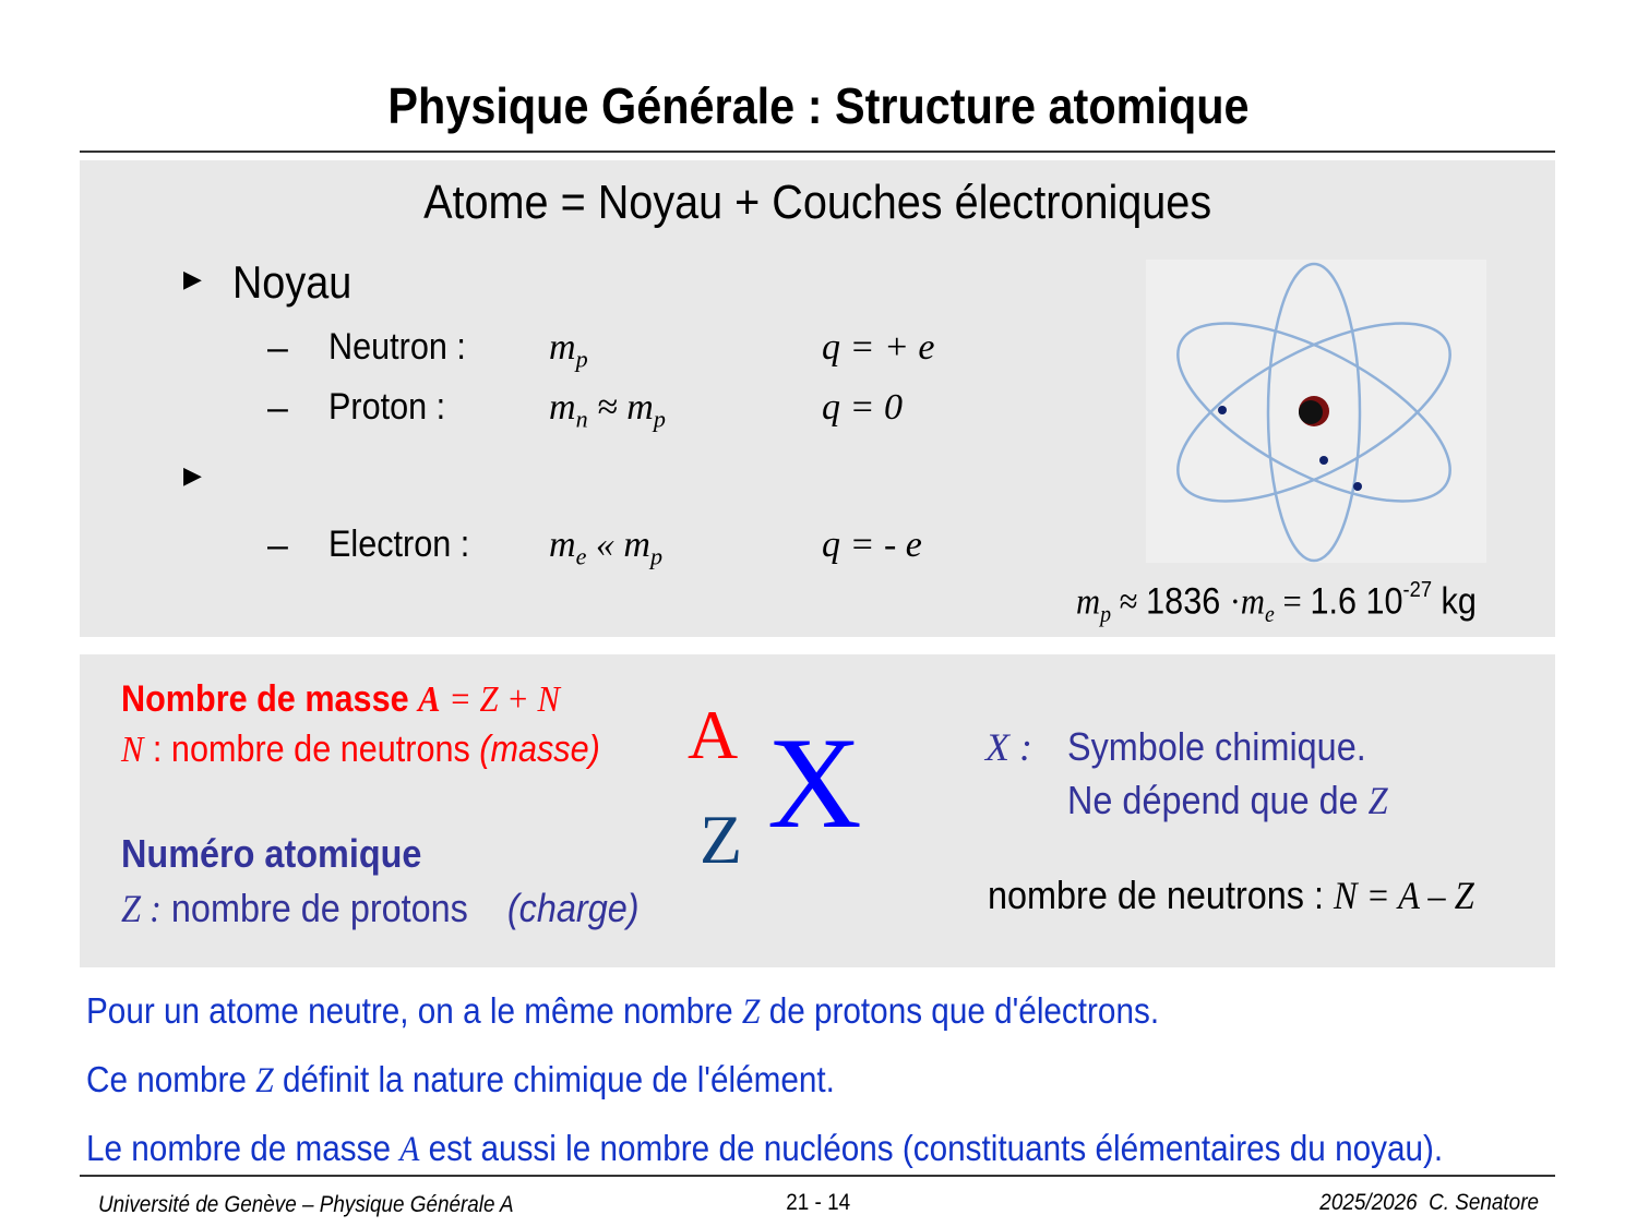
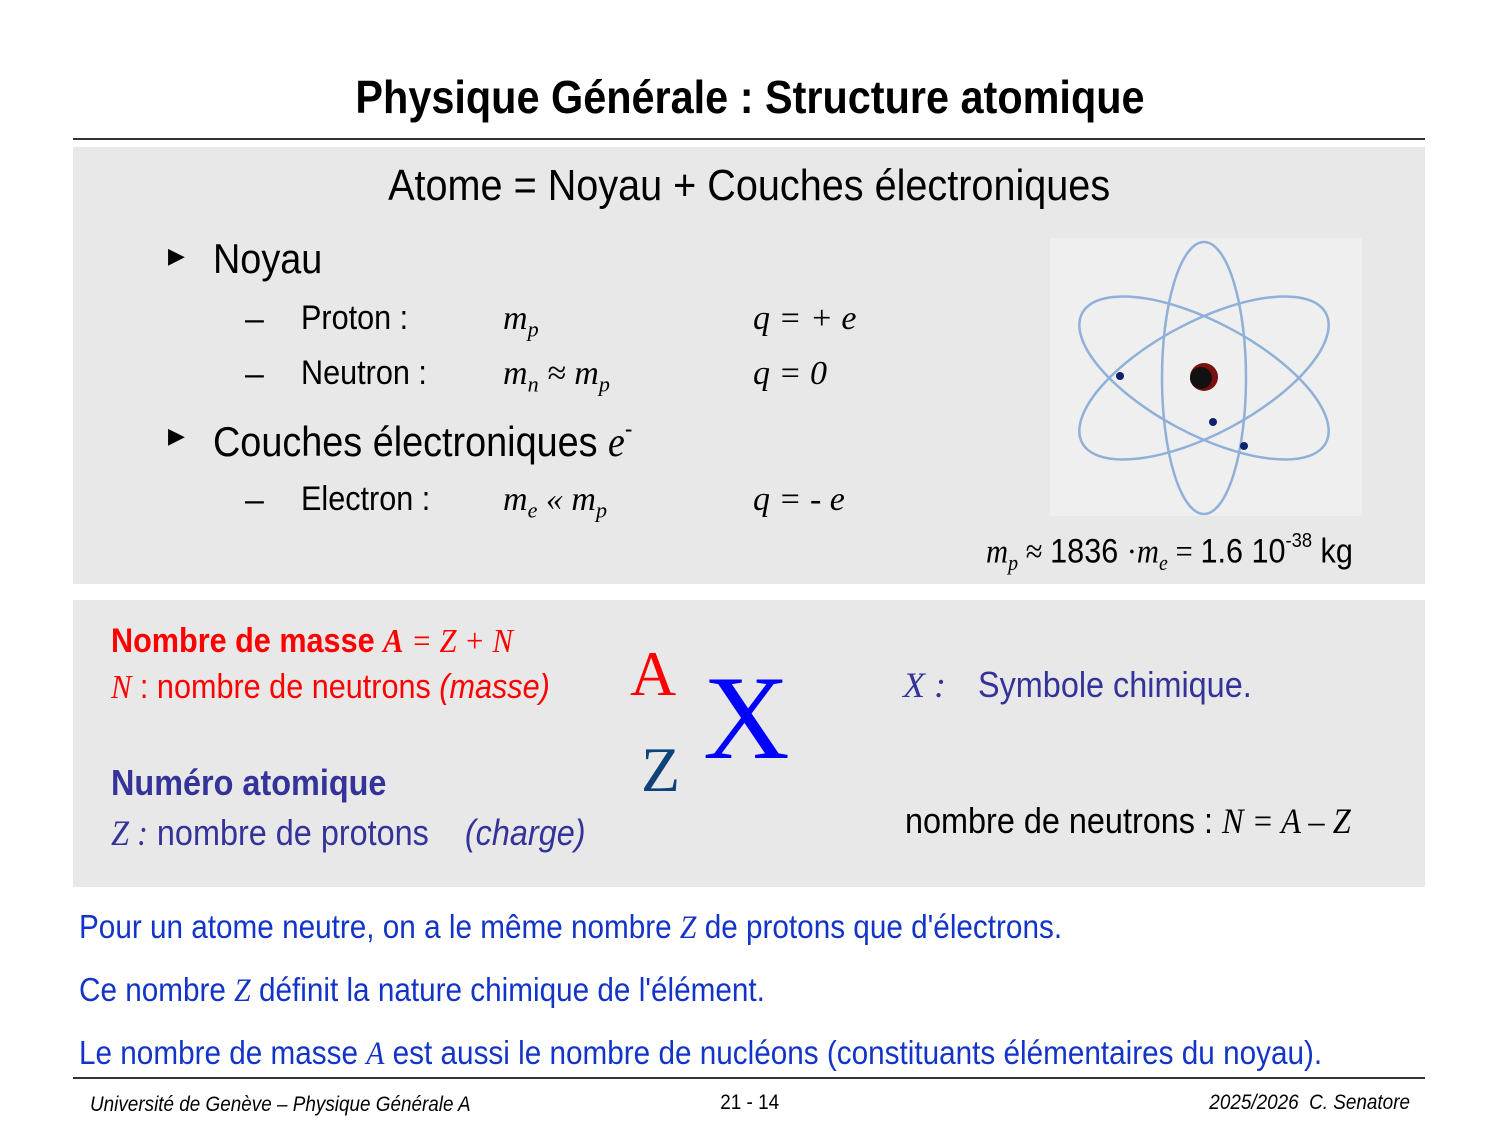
  Physique Générale : Structure atomique
  Atome = Noyau + Couches électroniques
  ▶
  Noyau
  –
- Neutron :
+ Proton :
  mp
  q = + e
  –
- Proton :
+ Neutron :
  mn ≈ mp
  q = 0
  ▶
+ Couches électroniques e-
  –
  Electron :
  me « mp
  q = - e
- mp ≈ 1836 ·me = 1.6 10-27 kg
+ mp ≈ 1836 ·me = 1.6 10-38 kg
  Nombre de masse A = Z + N
  N : nombre de neutrons (masse)
  Numéro atomique
  Z : nombre de protons (charge)
  A
  Z
  X
  X :
  Symbole chimique.
- Ne dépend que de Z
  nombre de neutrons : N = A – Z
  Pour un atome neutre, on a le même nombre Z de protons que d'électrons.
  Ce nombre Z définit la nature chimique de l'élément.
  Le nombre de masse A est aussi le nombre de nucléons (constituants élémentaires du noyau).
  Université de Genève – Physique Générale A
  21 - 14
  2025/2026 C. Senatore
